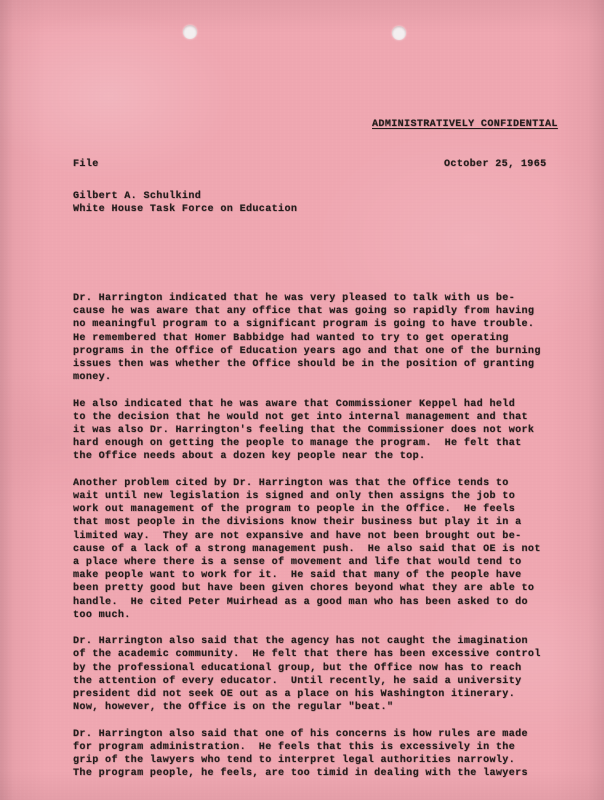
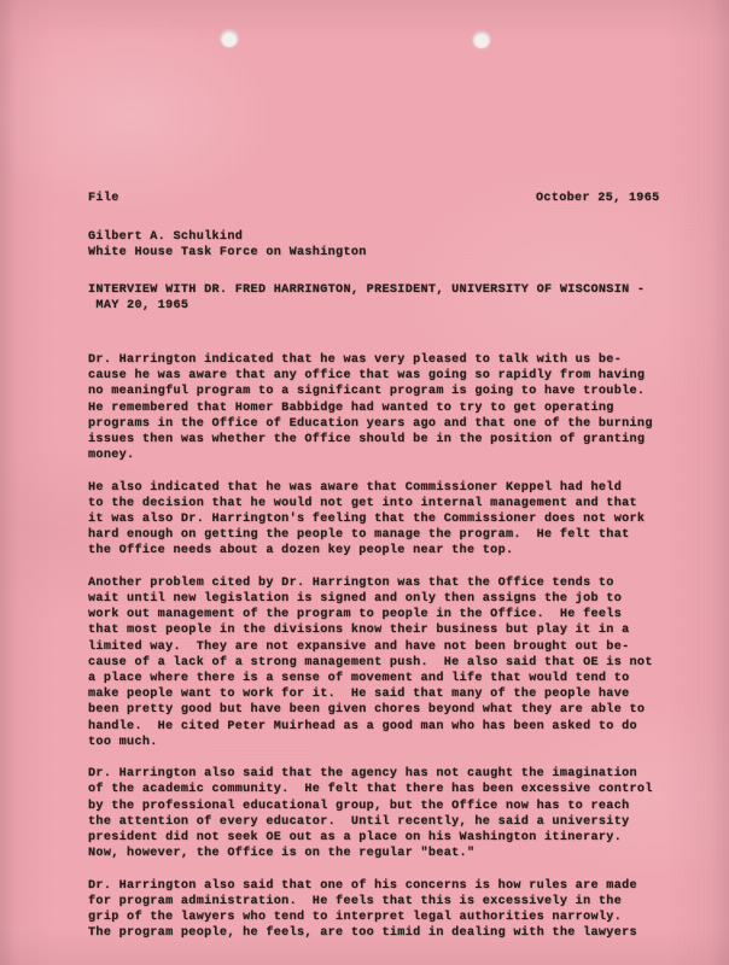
- ADMINISTRATIVELY CONFIDENTIAL
  File
  October 25, 1965
  Gilbert A. Schulkind
- White House Task Force on Education
+ White House Task Force on Washington
+ INTERVIEW WITH DR. FRED HARRINGTON, PRESIDENT, UNIVERSITY OF WISCONSIN -
+ MAY 20, 1965
  Dr. Harrington indicated that he was very pleased to talk with us be-
  cause he was aware that any office that was going so rapidly from having
  no meaningful program to a significant program is going to have trouble.
  He remembered that Homer Babbidge had wanted to try to get operating
  programs in the Office of Education years ago and that one of the burning
  issues then was whether the Office should be in the position of granting
  money.
  He also indicated that he was aware that Commissioner Keppel had held
  to the decision that he would not get into internal management and that
  it was also Dr. Harrington's feeling that the Commissioner does not work
  hard enough on getting the people to manage the program. He felt that
  the Office needs about a dozen key people near the top.
  Another problem cited by Dr. Harrington was that the Office tends to
  wait until new legislation is signed and only then assigns the job to
  work out management of the program to people in the Office. He feels
  that most people in the divisions know their business but play it in a
  limited way. They are not expansive and have not been brought out be-
  cause of a lack of a strong management push. He also said that OE is not
  a place where there is a sense of movement and life that would tend to
  make people want to work for it. He said that many of the people have
  been pretty good but have been given chores beyond what they are able to
  handle. He cited Peter Muirhead as a good man who has been asked to do
  too much.
  Dr. Harrington also said that the agency has not caught the imagination
  of the academic community. He felt that there has been excessive control
  by the professional educational group, but the Office now has to reach
  the attention of every educator. Until recently, he said a university
  president did not seek OE out as a place on his Washington itinerary.
  Now, however, the Office is on the regular "beat."
  Dr. Harrington also said that one of his concerns is how rules are made
  for program administration. He feels that this is excessively in the
  grip of the lawyers who tend to interpret legal authorities narrowly.
  The program people, he feels, are too timid in dealing with the lawyers
